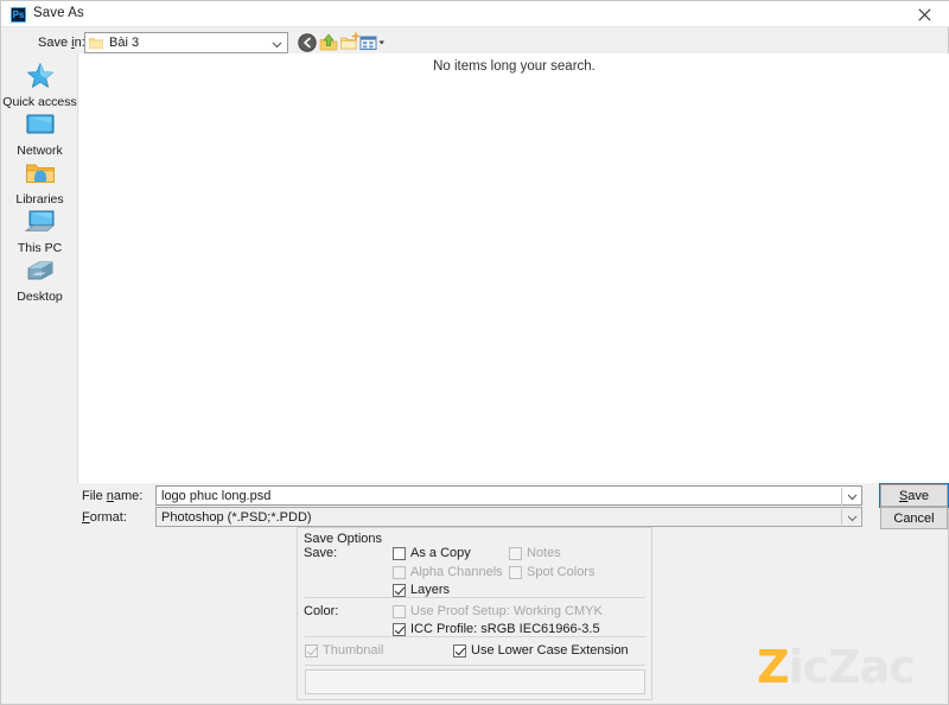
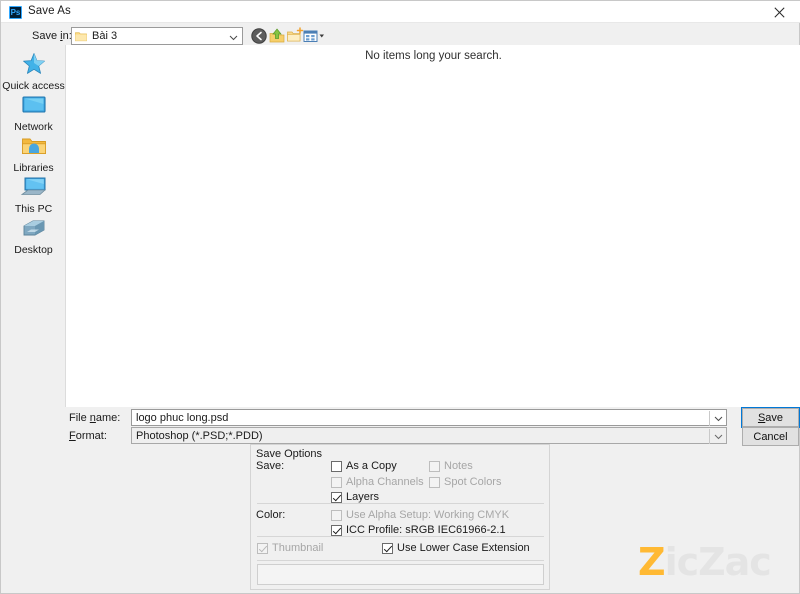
  Ps
  Save As
  Save in
  Bài 3
  Quick access
  Network
  Libraries
  This PC
  Desktop
  No items long your search.
  File name:
  logo phuc long.psd
  Format:
  Photoshop (*.PSD;*.PDD)
  Save
  Cancel
  Save Options
  Save:
  As a Copy
  Alpha Channels
  Layers
  Notes
  Spot Colors
  Color:
- Use Proof Setup: Working CMYK
+ Use Alpha Setup: Working CMYK
- ICC Profile: sRGB IEC61966-3.5
+ ICC Profile: sRGB IEC61966-2.1
  Thumbnail
  Use Lower Case Extension
